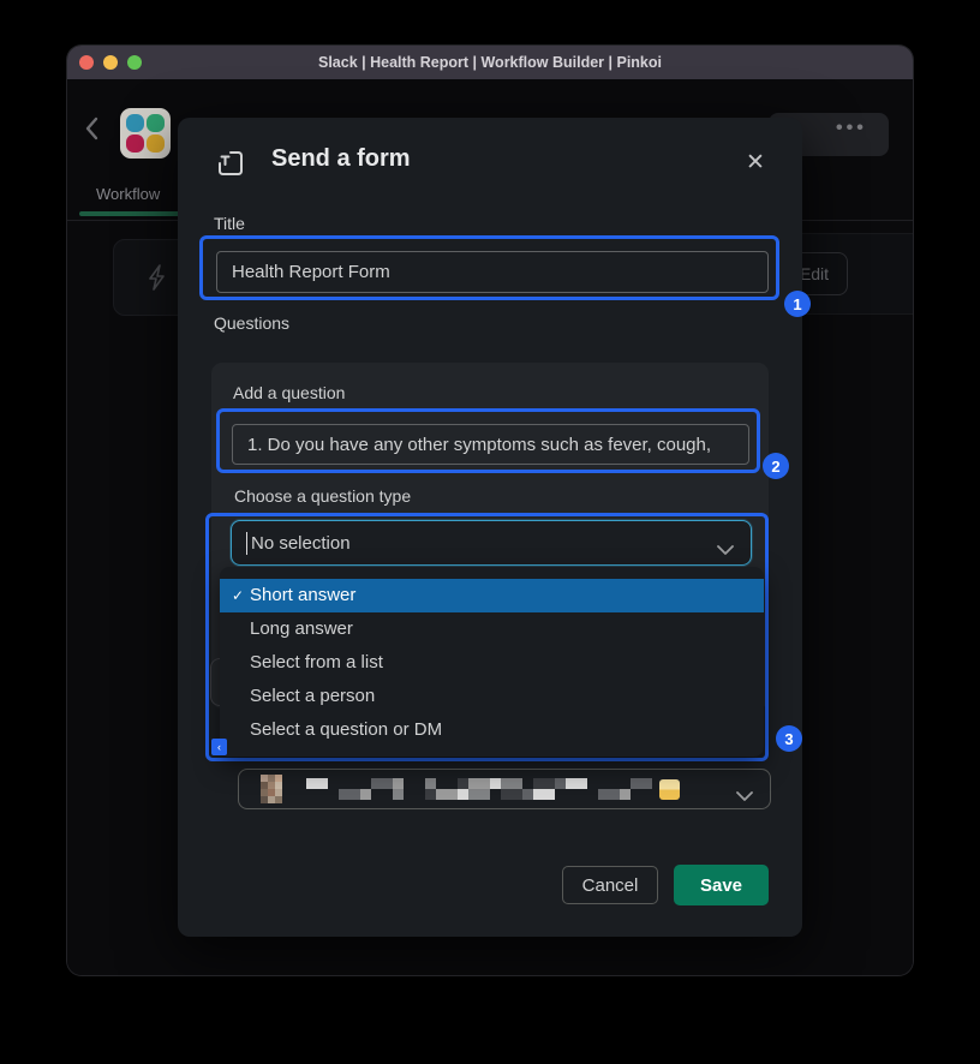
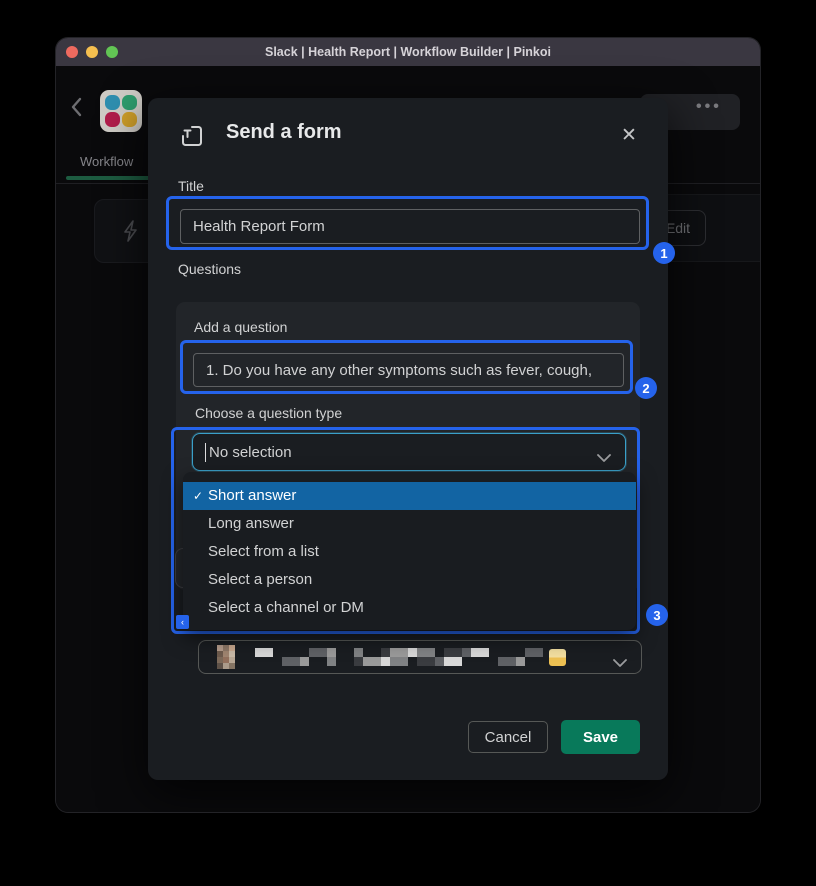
  Slack | Health Report | Workflow Builder | Pinkoi
  Workflow
  Edit
  •••
  Send a form
  ✕
  Title
  Health Report Form
  1
  Questions
  Add a question
  1. Do you have any other symptoms such as fever, cough,
  Choose a question type
  2
  No selection
  ✓
  Short answer
  Long answer
  Select from a list
  Select a person
- Select a question or DM
+ Select a channel or DM
  ‹
  3
  Cancel
  Save
